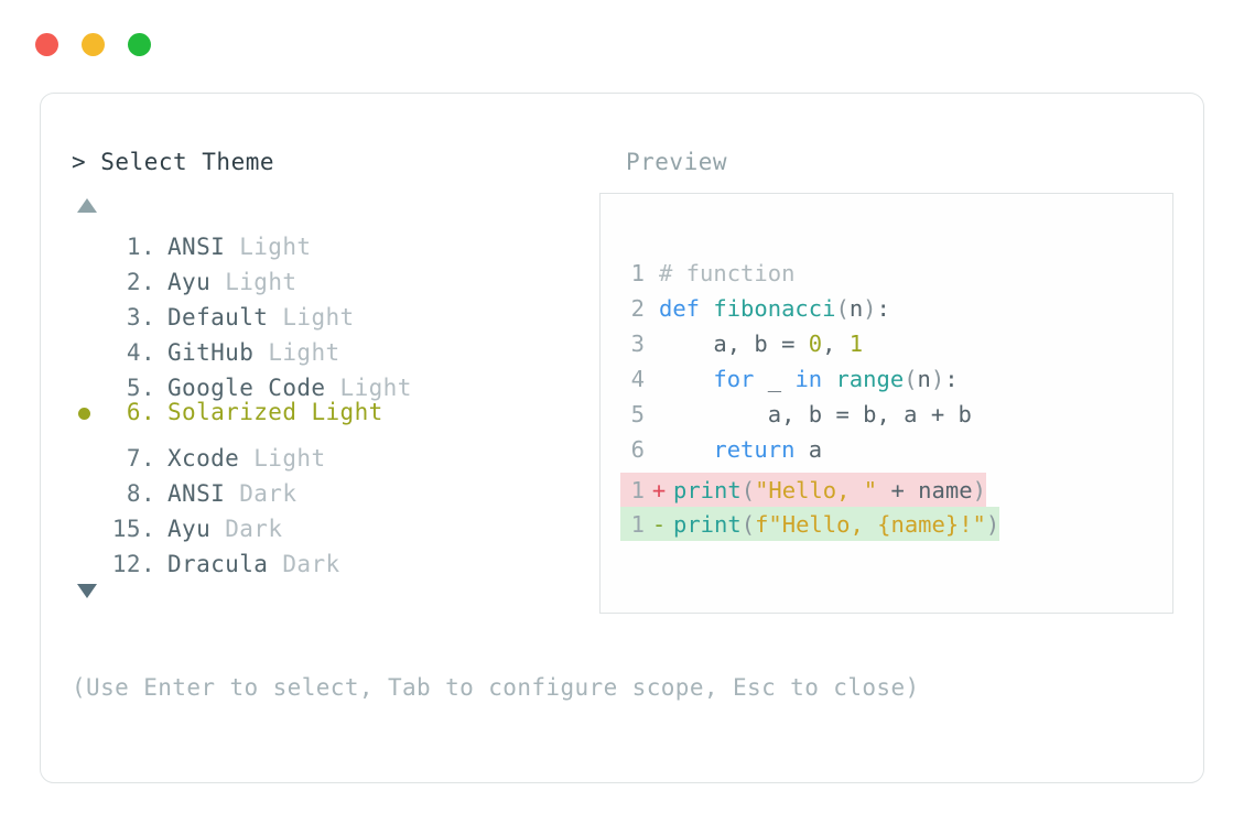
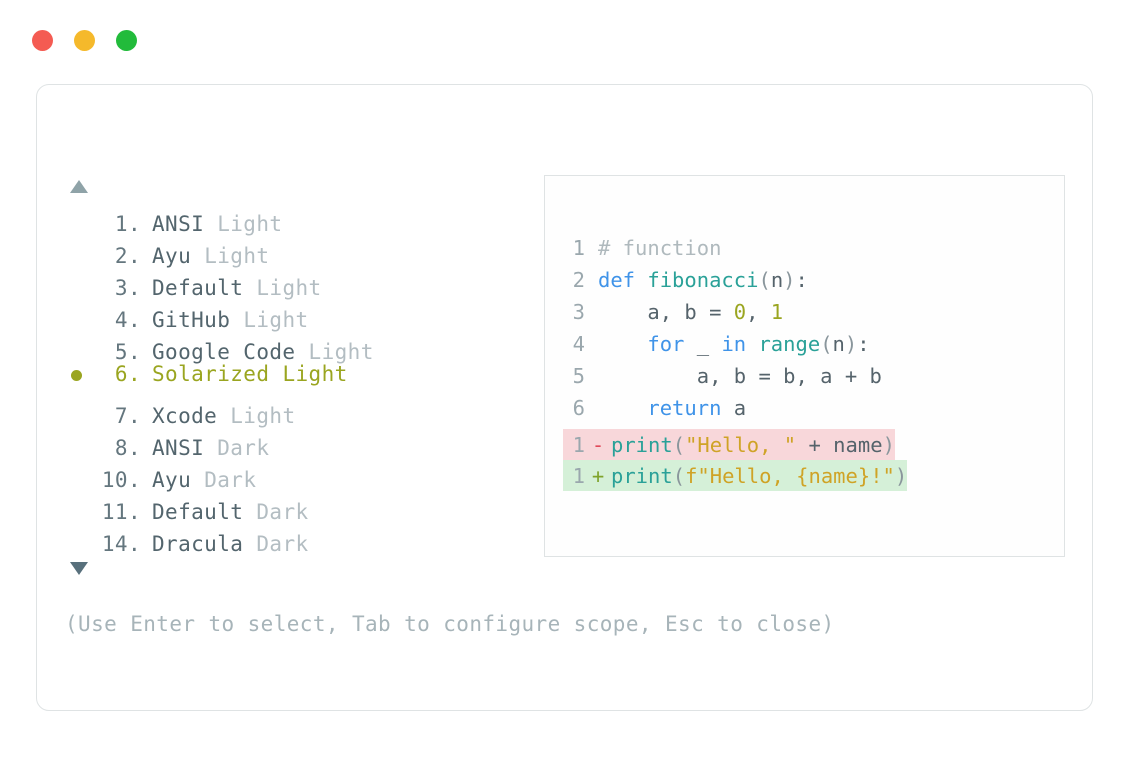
- > Select Theme
- Preview
  1.
  ANSI Light
  2.
  Ayu Light
  3.
  Default Light
  4.
  GitHub Light
  5.
  Google Code Light
  6.
  Solarized Light
  7.
  Xcode Light
  8.
  ANSI Dark
- 15.
+ 10.
  Ayu Dark
+ 11.
+ Default Dark
- 12.
+ 14.
  Dracula Dark
  1
  # function
  2
  def fibonacci(n):
  3
  a, b = 0, 1
  4
  for _ in range(n):
  5
  a, b = b, a + b
  6
  return a
  1
- +
+ -
  print("Hello, " + name)
  1
- -
+ +
  print(f"Hello, {name}!")
  (Use Enter to select, Tab to configure scope, Esc to close)
